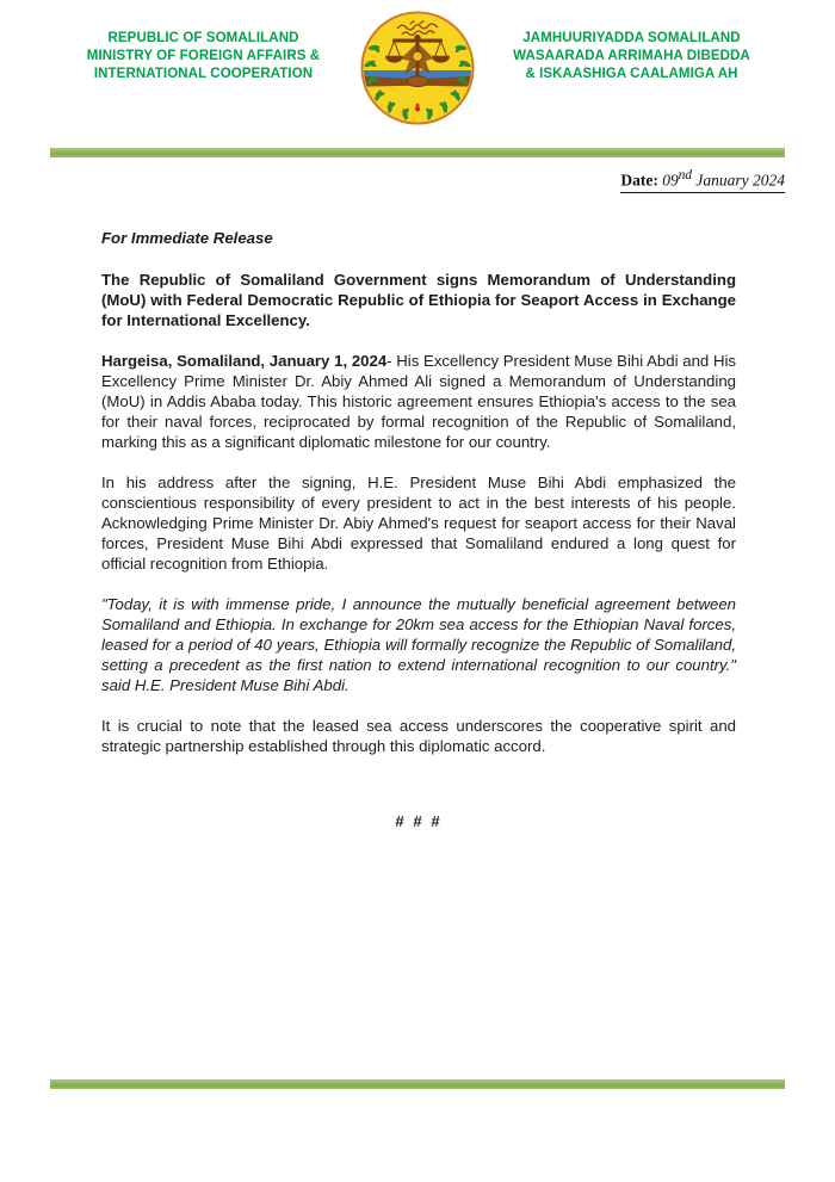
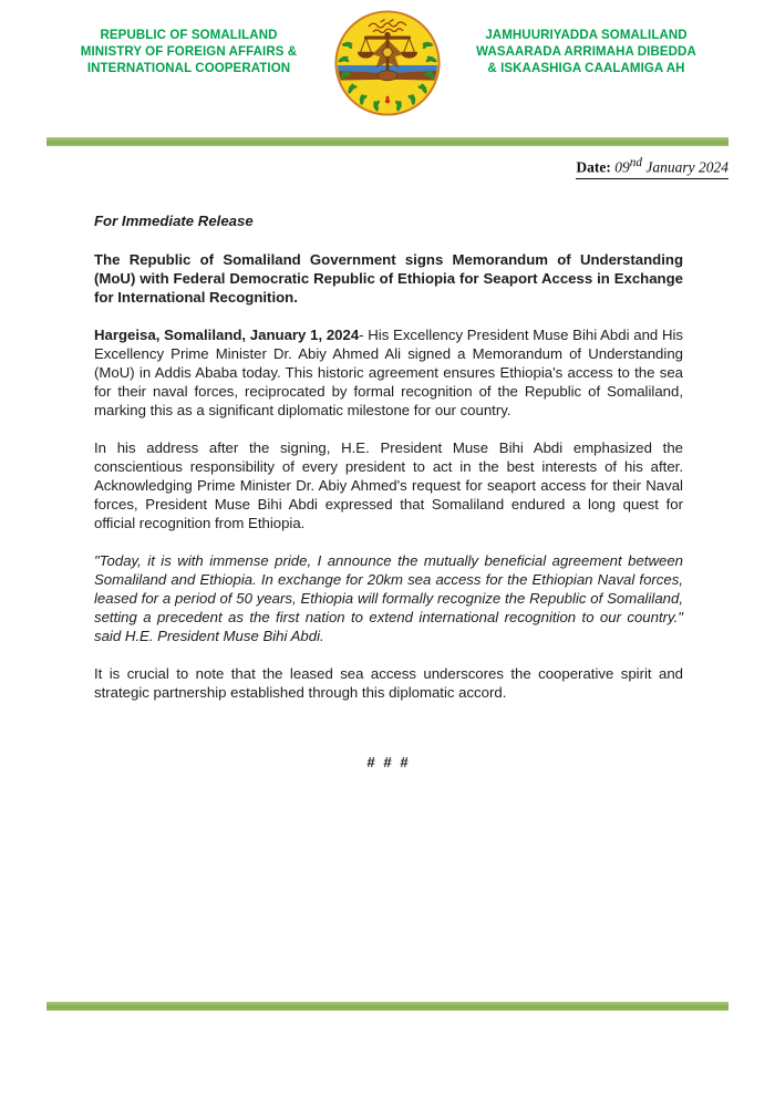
  REPUBLIC OF SOMALILAND
  MINISTRY OF FOREIGN AFFAIRS &
  INTERNATIONAL COOPERATION
  JAMHUURIYADDA SOMALILAND
  WASAARADA ARRIMAHA DIBEDDA
  & ISKAASHIGA CAALAMIGA AH
  Date: 09nd January 2024
  For Immediate Release
- The Republic of Somaliland Government signs Memorandum of Understanding (MoU) with Federal Democratic Republic of Ethiopia for Seaport Access in Exchange for International Excellency.
+ The Republic of Somaliland Government signs Memorandum of Understanding (MoU) with Federal Democratic Republic of Ethiopia for Seaport Access in Exchange for International Recognition.
  Hargeisa, Somaliland, January 1, 2024- His Excellency President Muse Bihi Abdi and His Excellency Prime Minister Dr. Abiy Ahmed Ali signed a Memorandum of Understanding (MoU) in Addis Ababa today. This historic agreement ensures Ethiopia's access to the sea for their naval forces, reciprocated by formal recognition of the Republic of Somaliland, marking this as a significant diplomatic milestone for our country.
- In his address after the signing, H.E. President Muse Bihi Abdi emphasized the conscientious responsibility of every president to act in the best interests of his people. Acknowledging Prime Minister Dr. Abiy Ahmed's request for seaport access for their Naval forces, President Muse Bihi Abdi expressed that Somaliland endured a long quest for official recognition from Ethiopia.
+ In his address after the signing, H.E. President Muse Bihi Abdi emphasized the conscientious responsibility of every president to act in the best interests of his after. Acknowledging Prime Minister Dr. Abiy Ahmed's request for seaport access for their Naval forces, President Muse Bihi Abdi expressed that Somaliland endured a long quest for official recognition from Ethiopia.
- "Today, it is with immense pride, I announce the mutually beneficial agreement between Somaliland and Ethiopia. In exchange for 20km sea access for the Ethiopian Naval forces, leased for a period of 40 years, Ethiopia will formally recognize the Republic of Somaliland, setting a precedent as the first nation to extend international recognition to our country." said H.E. President Muse Bihi Abdi.
+ "Today, it is with immense pride, I announce the mutually beneficial agreement between Somaliland and Ethiopia. In exchange for 20km sea access for the Ethiopian Naval forces, leased for a period of 50 years, Ethiopia will formally recognize the Republic of Somaliland, setting a precedent as the first nation to extend international recognition to our country." said H.E. President Muse Bihi Abdi.
  It is crucial to note that the leased sea access underscores the cooperative spirit and strategic partnership established through this diplomatic accord.
  # # #
